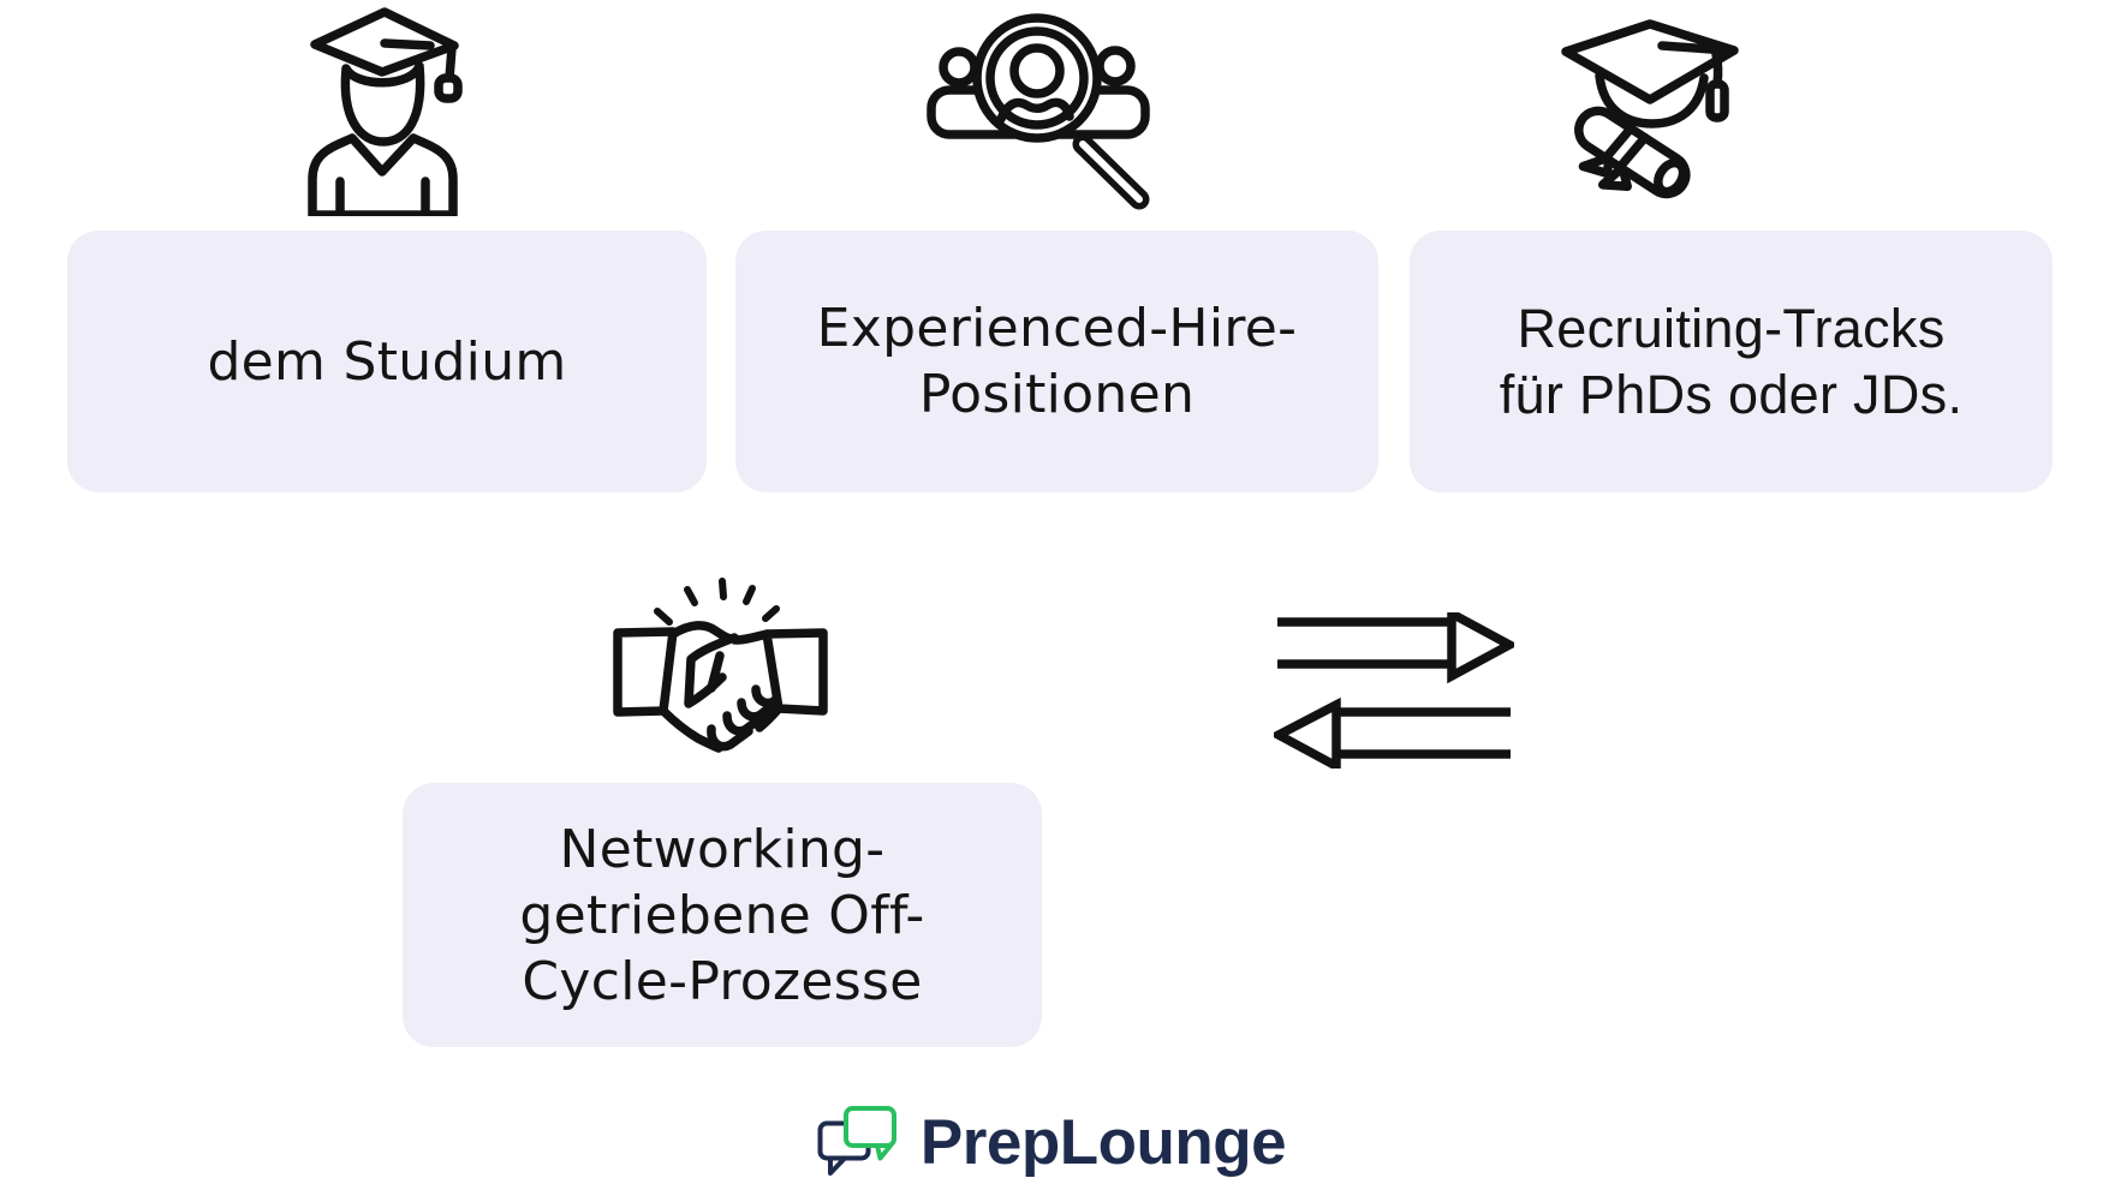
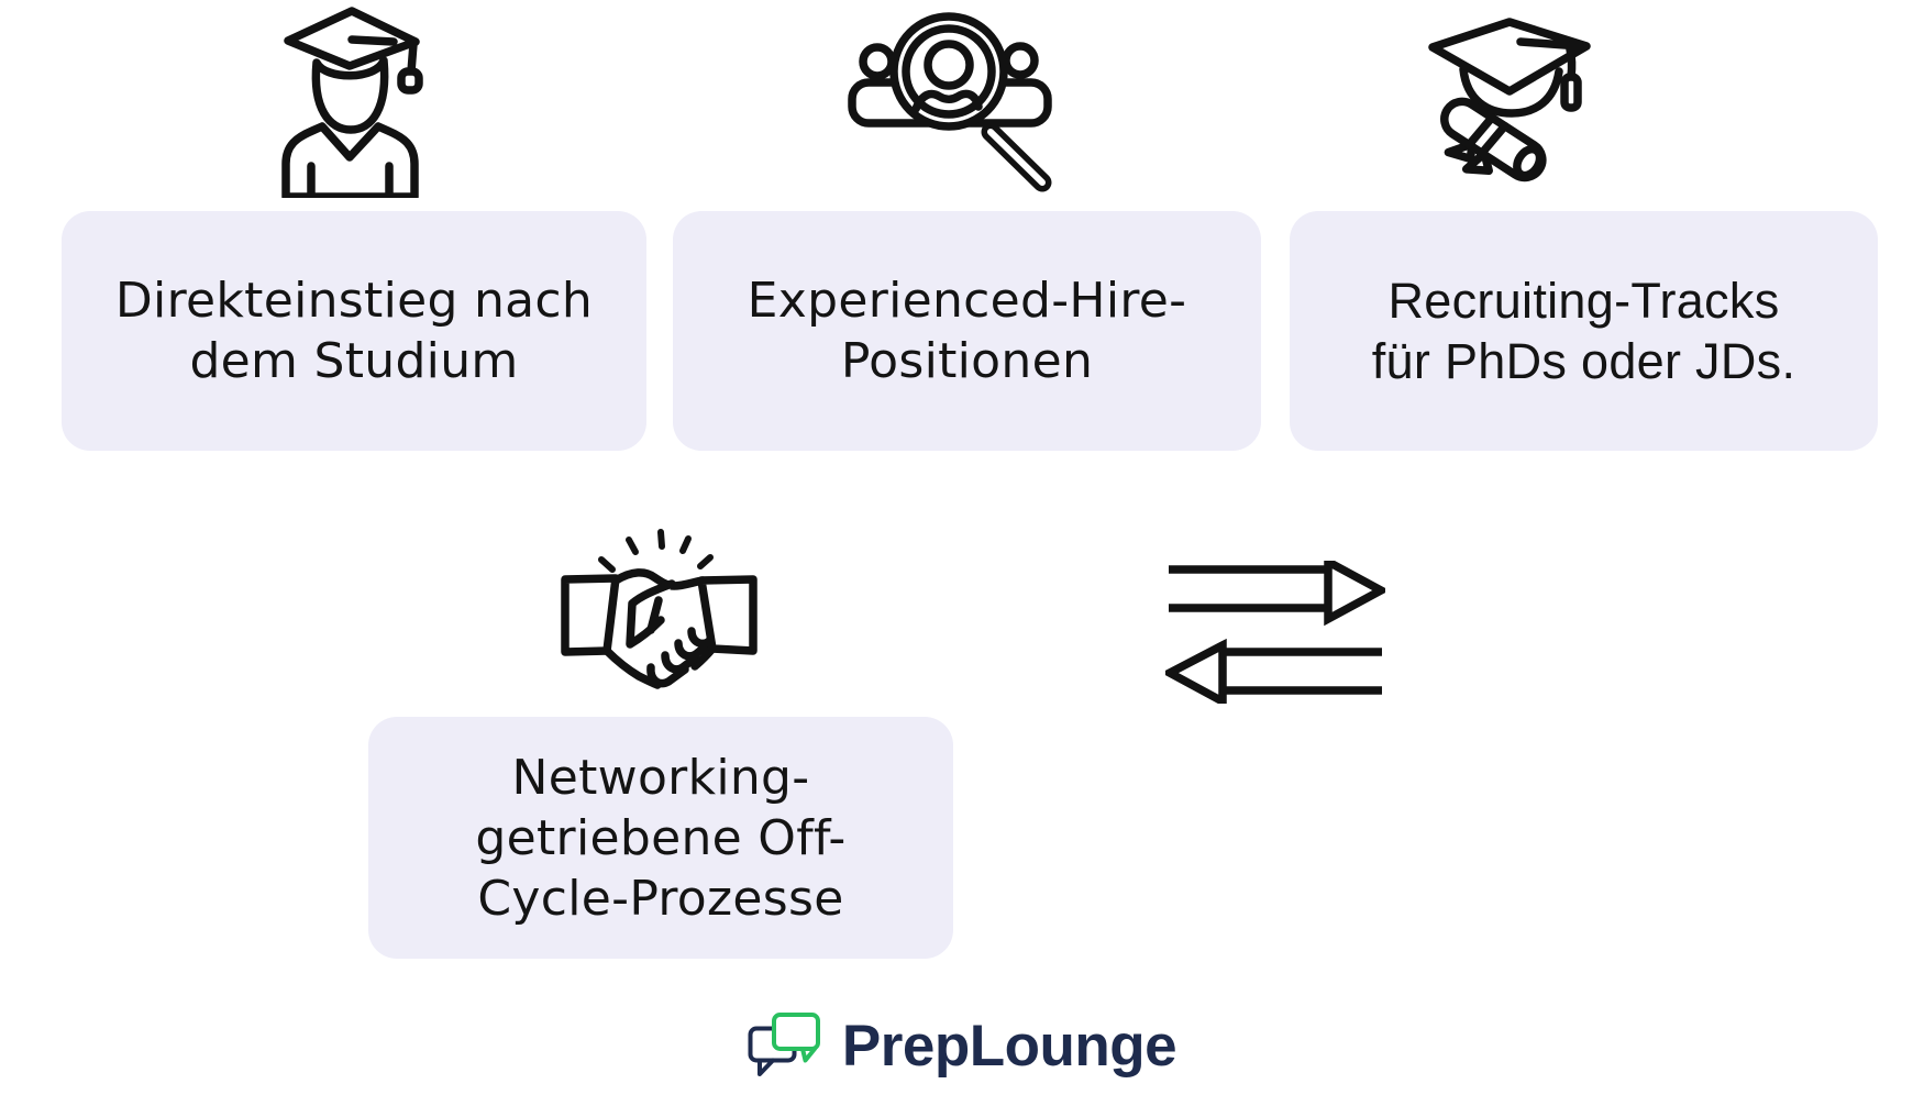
+ Direkteinstieg nach
  dem Studium
  Experienced-Hire-
  Positionen
  Recruiting-Tracks
  für PhDs oder JDs.
  Networking-
  getriebene Off-
  Cycle-Prozesse
  PrepLounge
